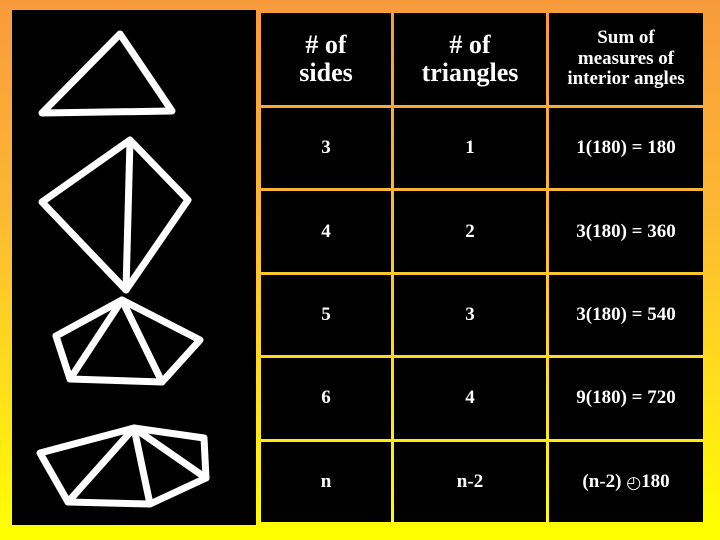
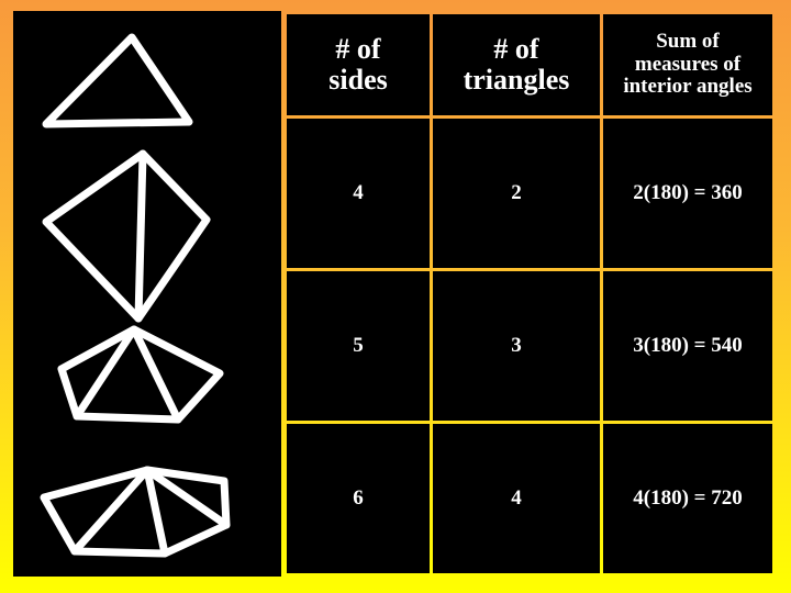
  # of sides	# of triangles	Sum of measures of interior angles
- 3	1	1(180) = 180
- 4	2	3(180) = 360
+ 4	2	2(180) = 360
  5	3	3(180) = 540
- 6	4	9(180) = 720
+ 6	4	4(180) = 720
- n	n-2	(n-2) ◴180
